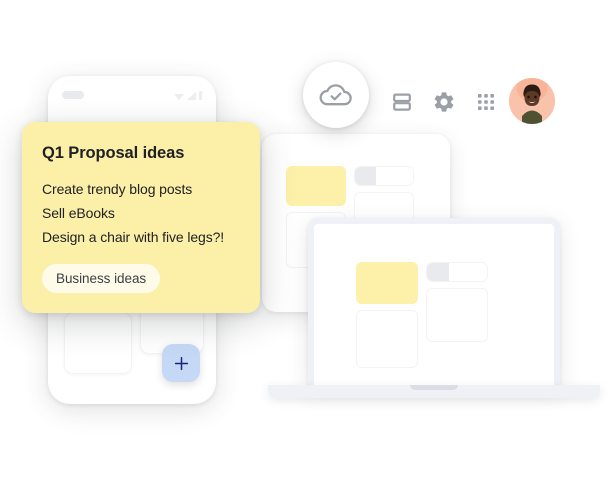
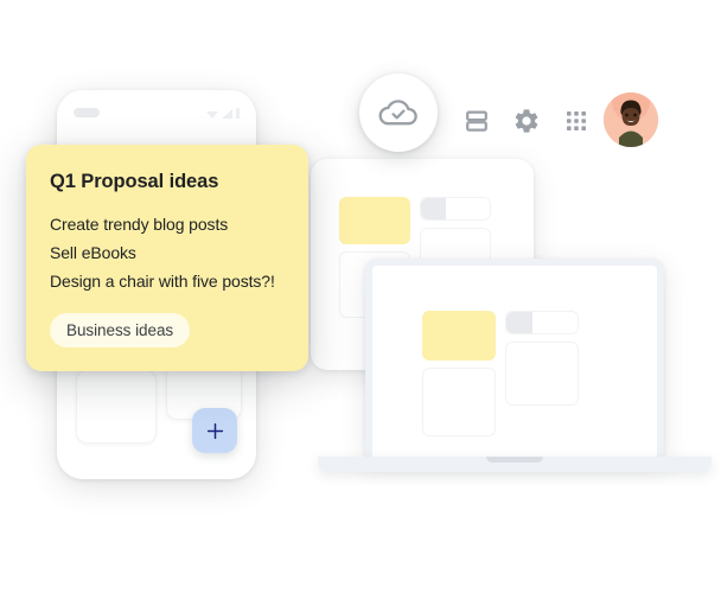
  Q1 Proposal ideas
  Create trendy blog posts
  Sell eBooks
- Design a chair with five legs?!
+ Design a chair with five posts?!
  Business ideas
